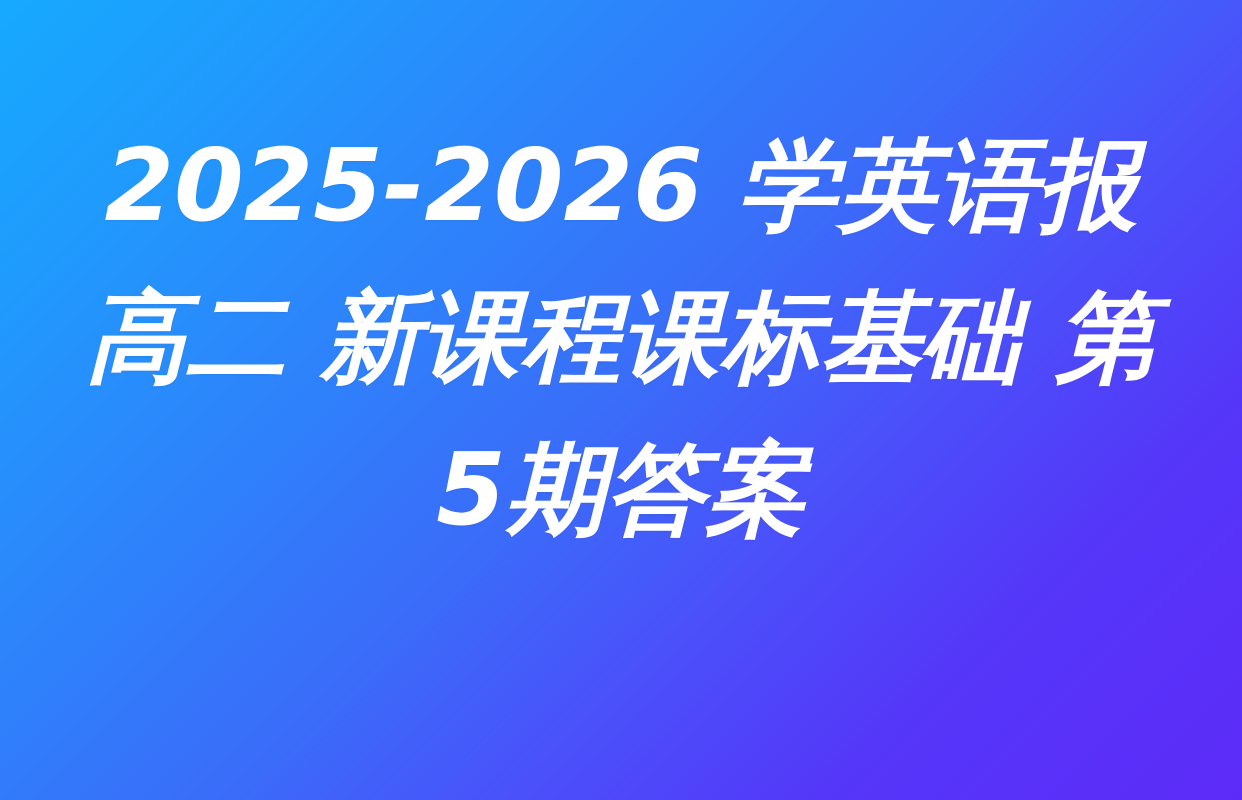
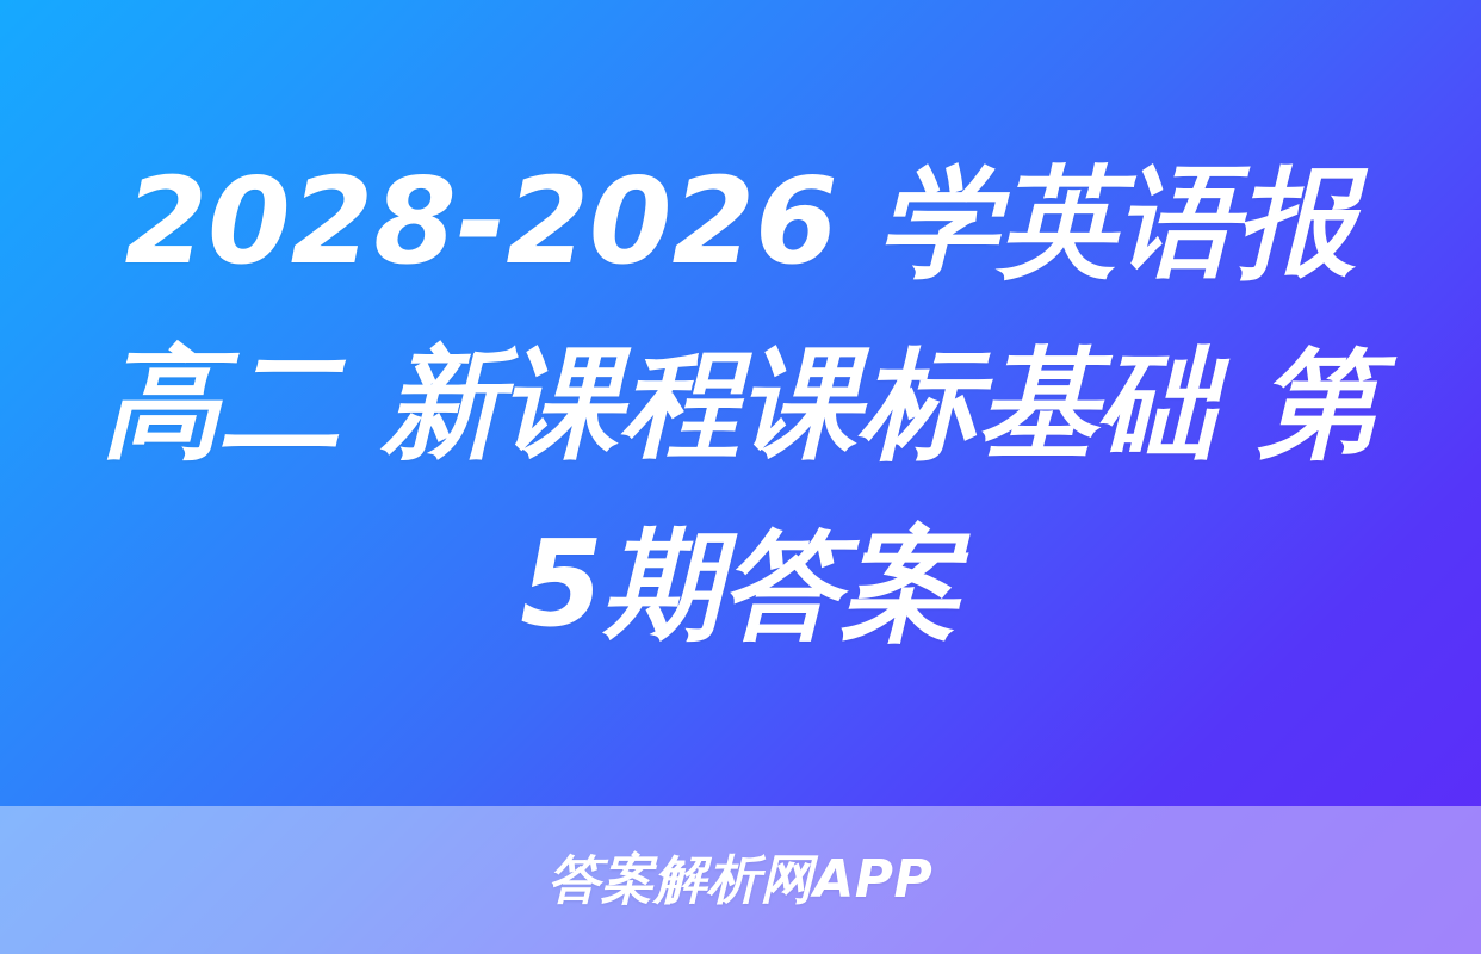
- 2025-2026 学英语报 高二 新课程课标基础 第5期答案
+ 2028-2026 学英语报 高二 新课程课标基础 第5期答案
+ 答案解析网APP
